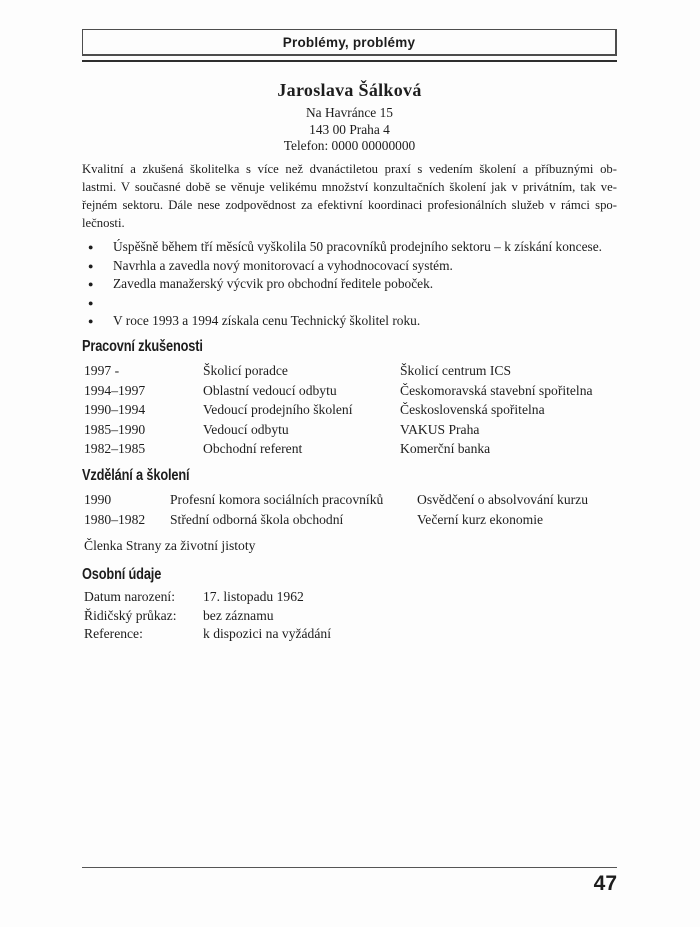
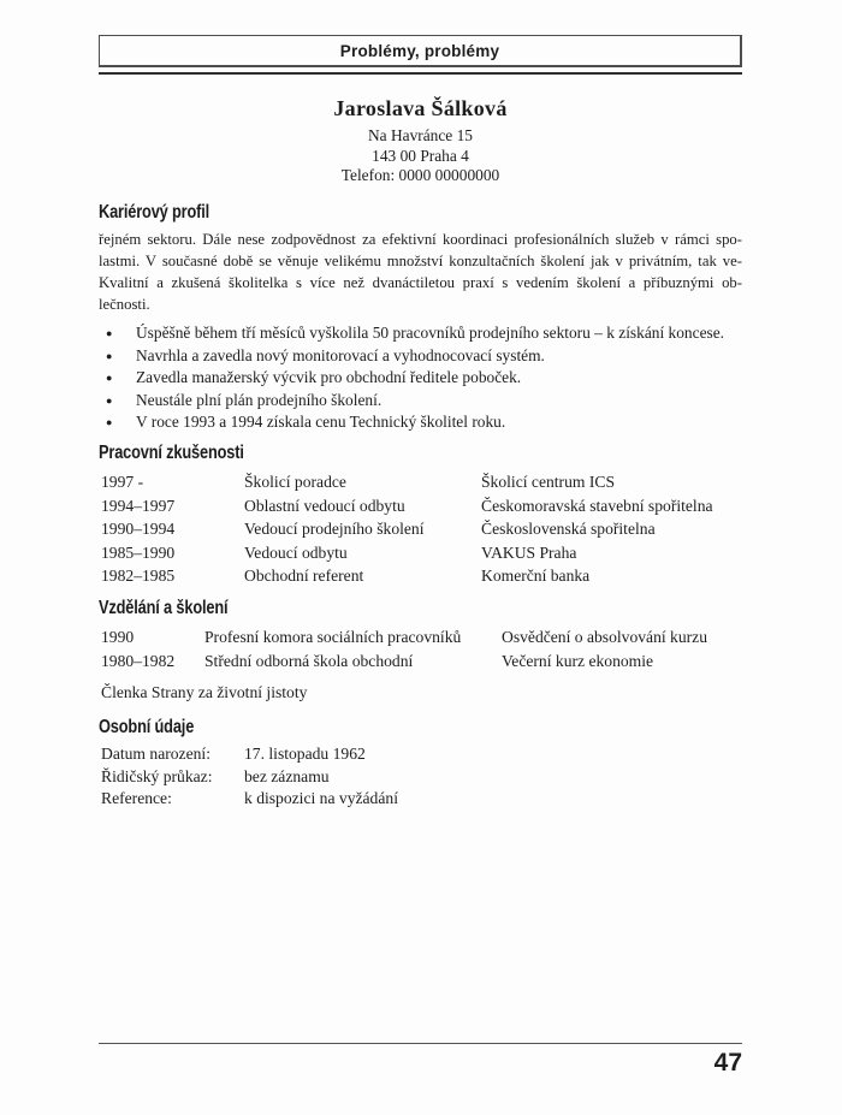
  Problémy, problémy
  Jaroslava Šálková
  Na Havránce 15
  143 00 Praha 4
  Telefon: 0000 00000000
+ Kariérový profil
- Kvalitní a zkušená školitelka s více než dvanáctiletou praxí s vedením školení a příbuznými ob-
+ řejném sektoru. Dále nese zodpovědnost za efektivní koordinaci profesionálních služeb v rámci spo-
  lastmi. V současné době se věnuje velikému množství konzultačních školení jak v privátním, tak ve-
- řejném sektoru. Dále nese zodpovědnost za efektivní koordinaci profesionálních služeb v rámci spo-
+ Kvalitní a zkušená školitelka s více než dvanáctiletou praxí s vedením školení a příbuznými ob-
  lečnosti.
  ●
  Úspěšně během tří měsíců vyškolila 50 pracovníků prodejního sektoru – k získání koncese.
  ●
  Navrhla a zavedla nový monitorovací a vyhodnocovací systém.
  ●
  Zavedla manažerský výcvik pro obchodní ředitele poboček.
  ●
+ Neustále plní plán prodejního školení.
  ●
  V roce 1993 a 1994 získala cenu Technický školitel roku.
  Pracovní zkušenosti
  1997 -
  Školicí poradce
  Školicí centrum ICS
  1994–1997
  Oblastní vedoucí odbytu
  Českomoravská stavební spořitelna
  1990–1994
  Vedoucí prodejního školení
  Československá spořitelna
  1985–1990
  Vedoucí odbytu
  VAKUS Praha
  1982–1985
  Obchodní referent
  Komerční banka
  Vzdělání a školení
  1990
  Profesní komora sociálních pracovníků
  Osvědčení o absolvování kurzu
  1980–1982
  Střední odborná škola obchodní
  Večerní kurz ekonomie
  Členka Strany za životní jistoty
  Osobní údaje
  Datum narození:
  17. listopadu 1962
  Řidičský průkaz:
  bez záznamu
  Reference:
  k dispozici na vyžádání
  47
